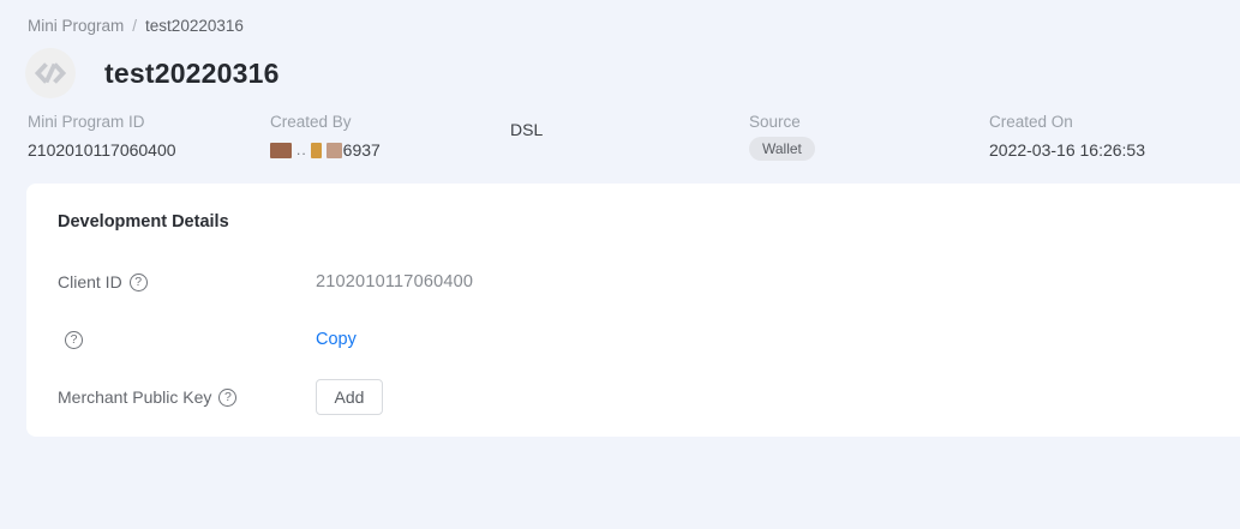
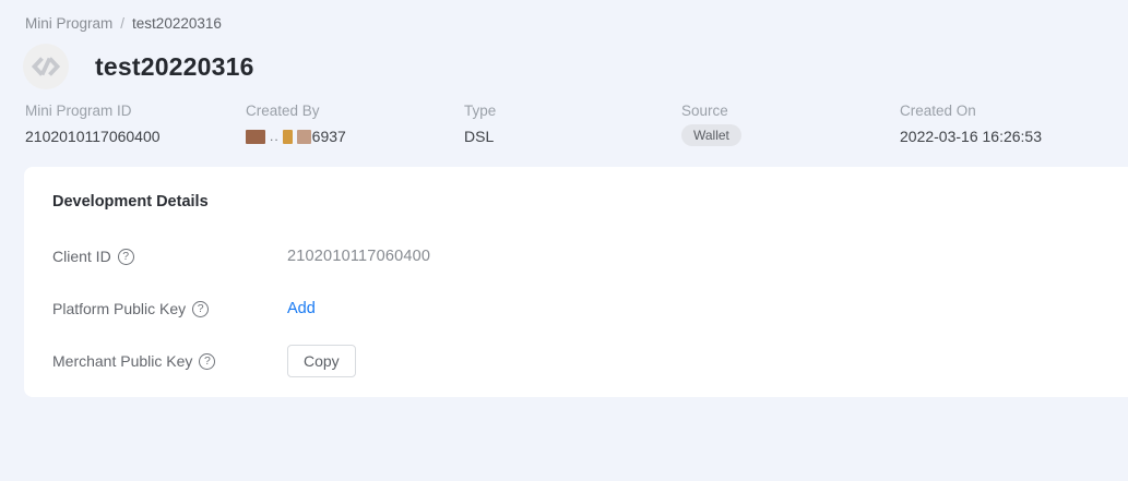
  Mini Program
  /
  test20220316
  test20220316
  Mini Program ID
  2102010117060400
  Created By
  ..
  6937
+ Type
  DSL
  Source
  Wallet
  Created On
  2022-03-16 16:26:53
  Development Details
  Client ID
  2102010117060400
+ Platform Public Key
- Copy
+ Add
  Merchant Public Key
- Add
+ Copy
